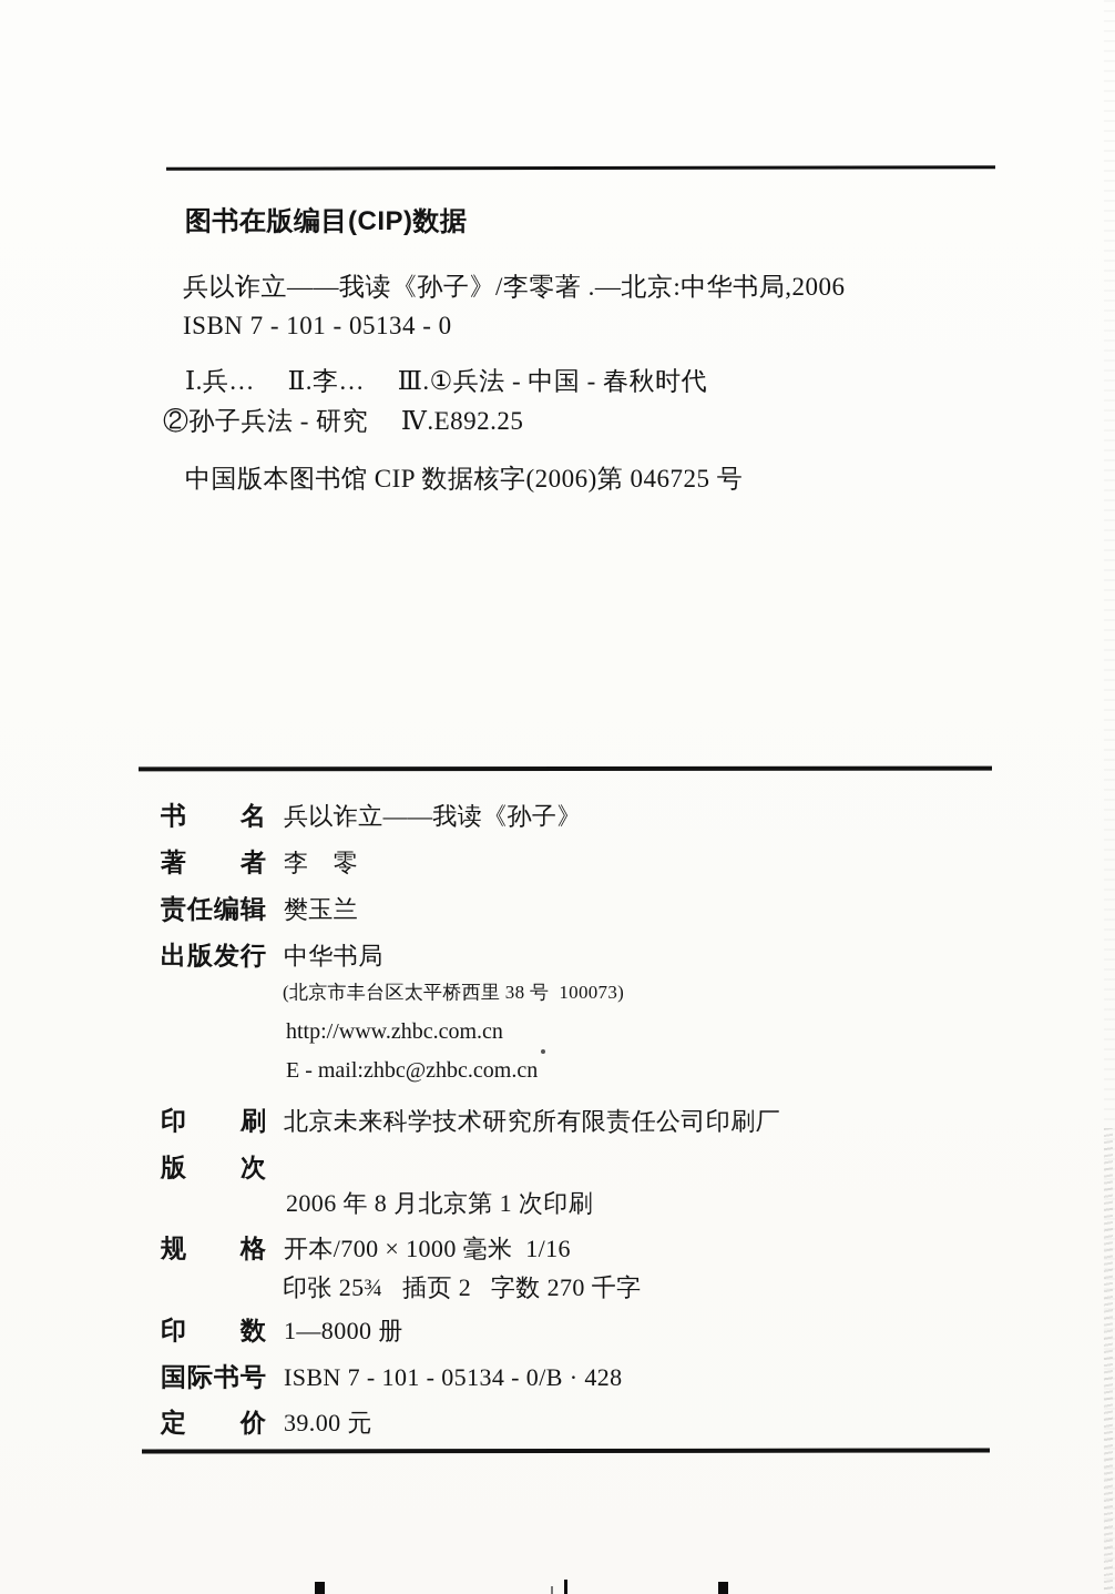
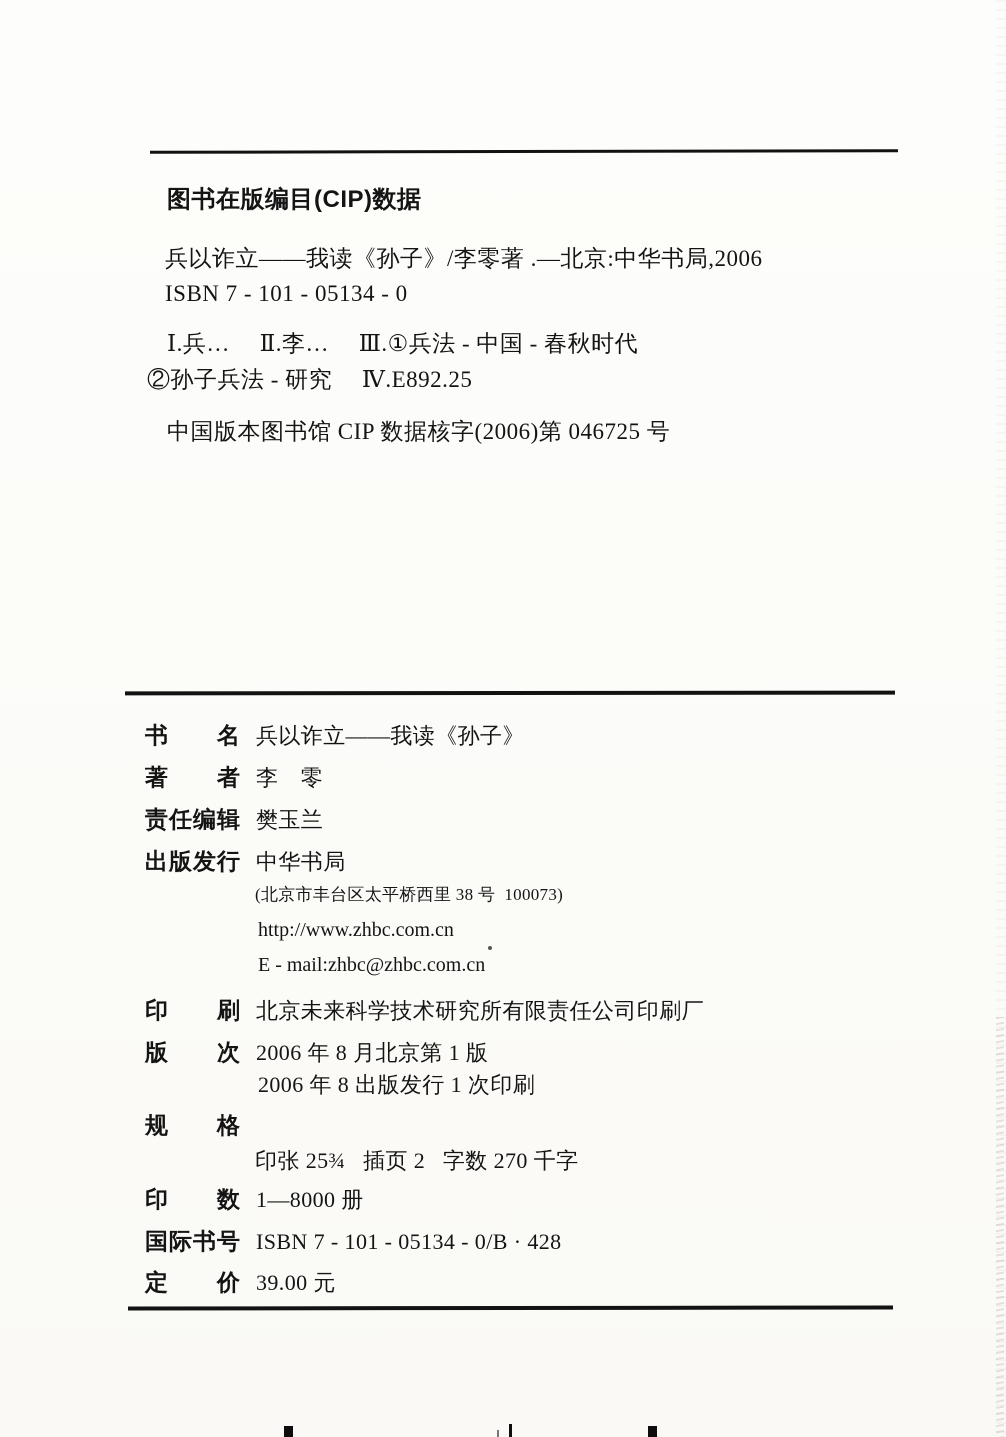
  图书在版编目(CIP)数据
  兵以诈立——我读《孙子》/李零著 .—北京:中华书局,2006
  ISBN 7 - 101 - 05134 - 0
  Ⅰ.兵… Ⅱ.李… Ⅲ.①兵法 - 中国 - 春秋时代
  ②孙子兵法 - 研究 Ⅳ.E892.25
  中国版本图书馆 CIP 数据核字(2006)第 046725 号
  书名
  兵以诈立——我读《孙子》
  著者
  李 零
  责任编辑
  樊玉兰
  出版发行
  中华书局
  (北京市丰台区太平桥西里 38 号 100073)
  http://www.zhbc.com.cn
  E - mail:zhbc@zhbc.com.cn
  印刷
  北京未来科学技术研究所有限责任公司印刷厂
  版次
+ 2006 年 8 月北京第 1 版
- 2006 年 8 月北京第 1 次印刷
+ 2006 年 8 出版发行 1 次印刷
  规格
- 开本/700 × 1000 毫米 1/16
  印张 25¾ 插页 2 字数 270 千字
  印数
  1—8000 册
  国际书号
  ISBN 7 - 101 - 05134 - 0/B · 428
  定价
  39.00 元
